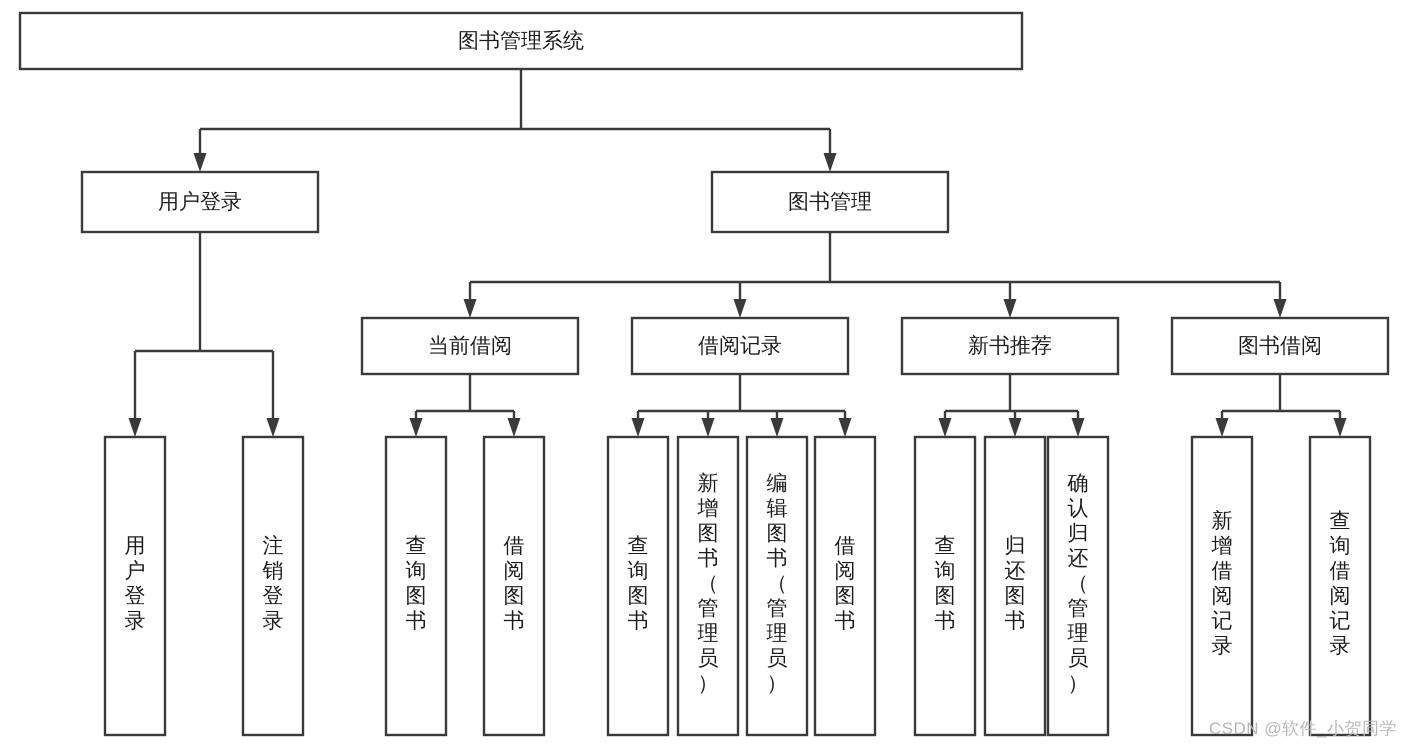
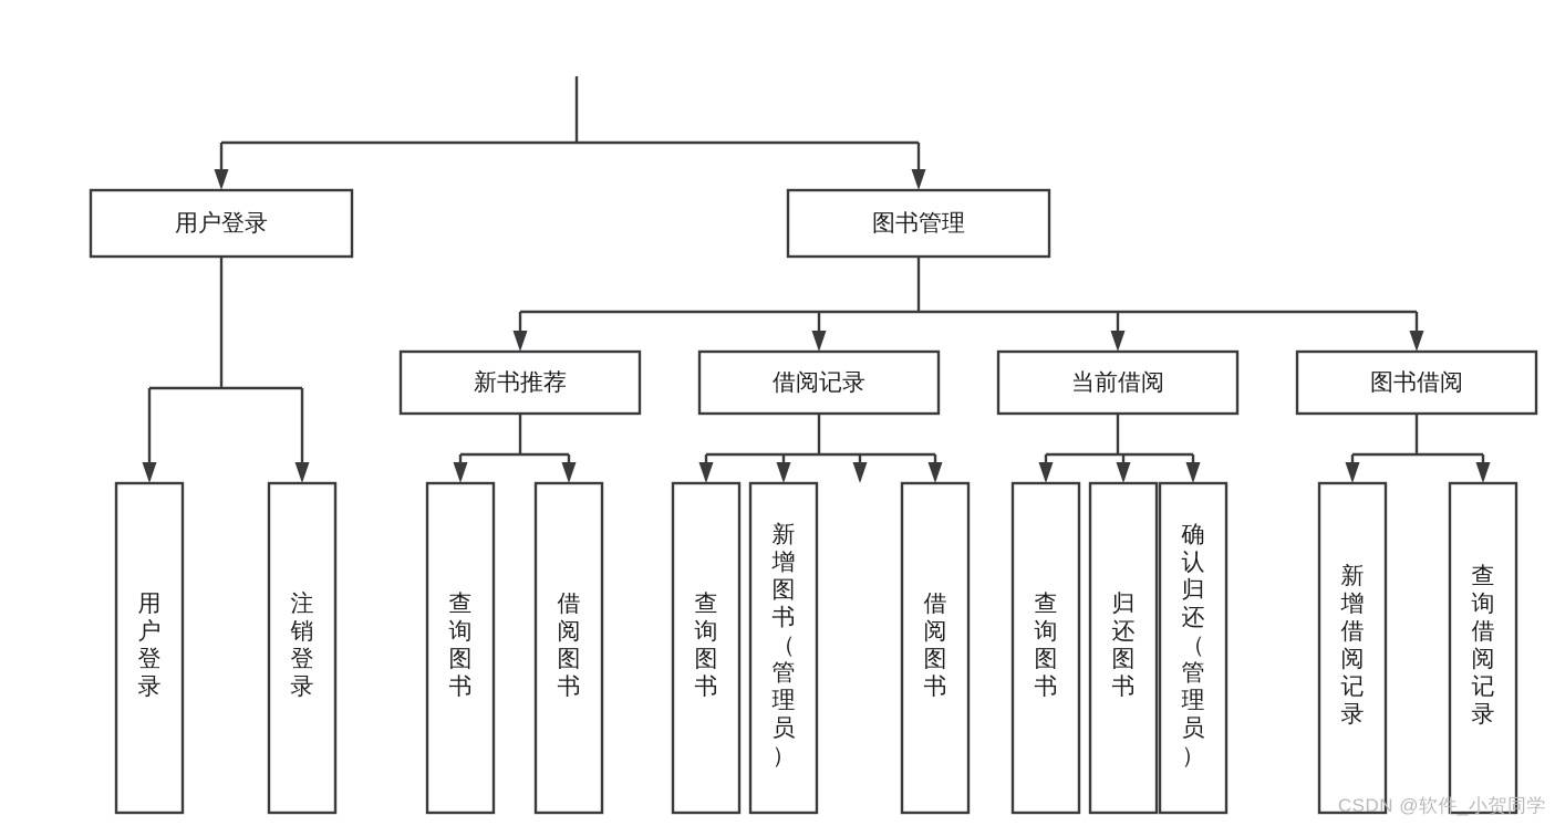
- 图书管理系统
  用户登录
  图书管理
- 当前借阅
+ 新书推荐
  借阅记录
- 新书推荐
+ 当前借阅
  图书借阅
  用户登录
  注销登录
  查询图书
  借阅图书
  查询图书
  新增图书（管理员）
- 编辑图书（管理员）
  借阅图书
  查询图书
  归还图书
  确认归还（管理员）
  新增借阅记录
  查询借阅记录
  CSDN @软件_小贺同学
